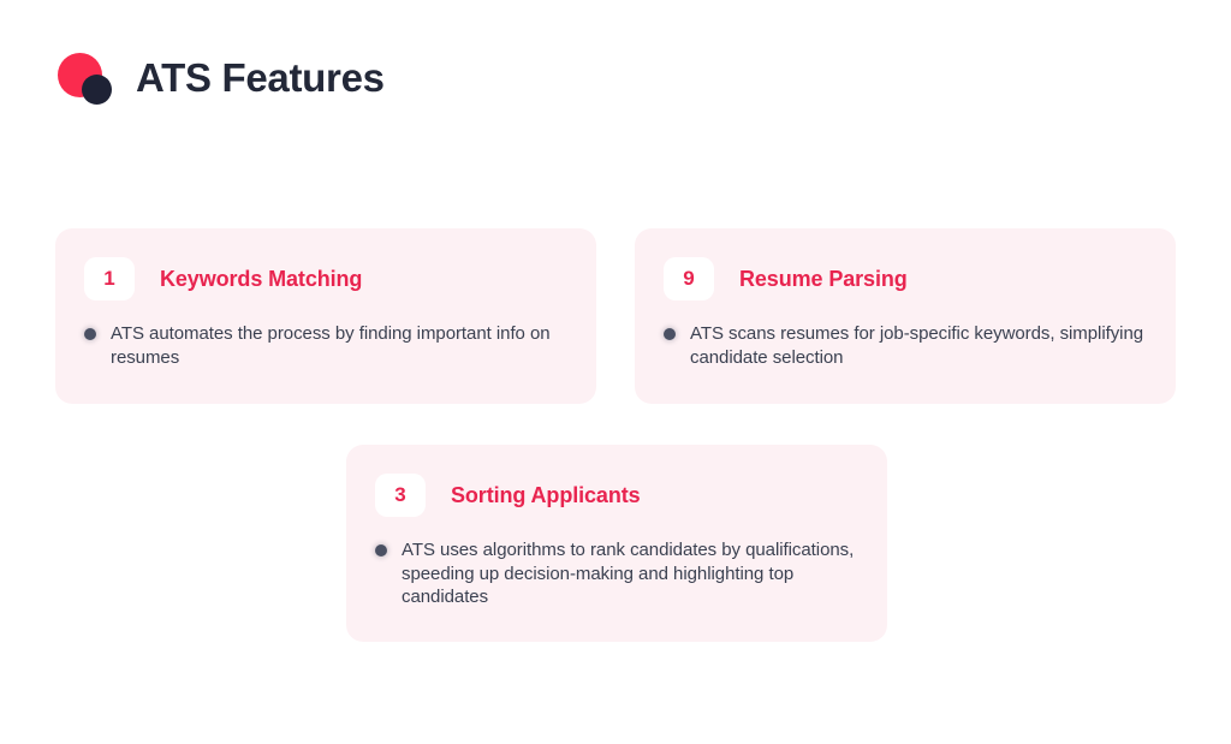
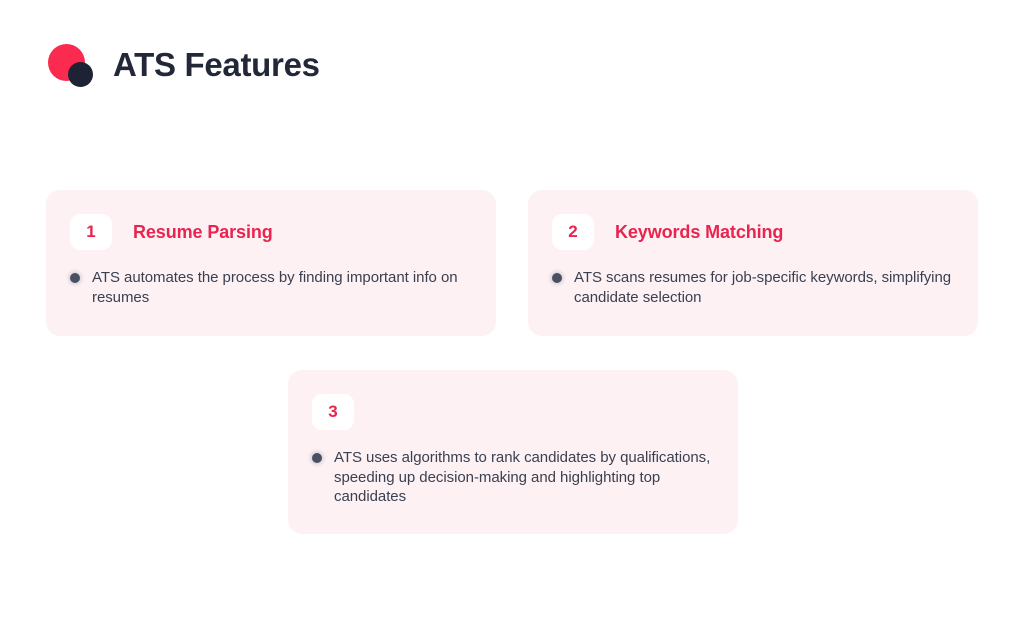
  ATS Features
  1
- Keywords Matching
+ Resume Parsing
  ATS automates the process by finding important info on resumes
- 9
+ 2
- Resume Parsing
+ Keywords Matching
  ATS scans resumes for job-specific keywords, simplifying candidate selection
  3
- Sorting Applicants
  ATS uses algorithms to rank candidates by qualifications, speeding up decision-making and highlighting top candidates
